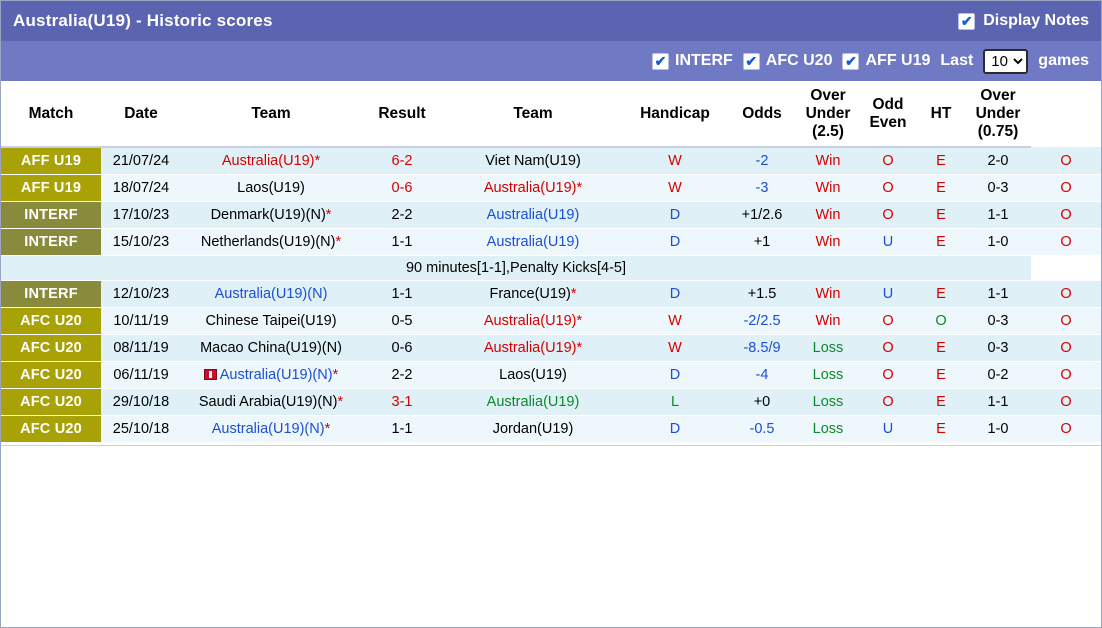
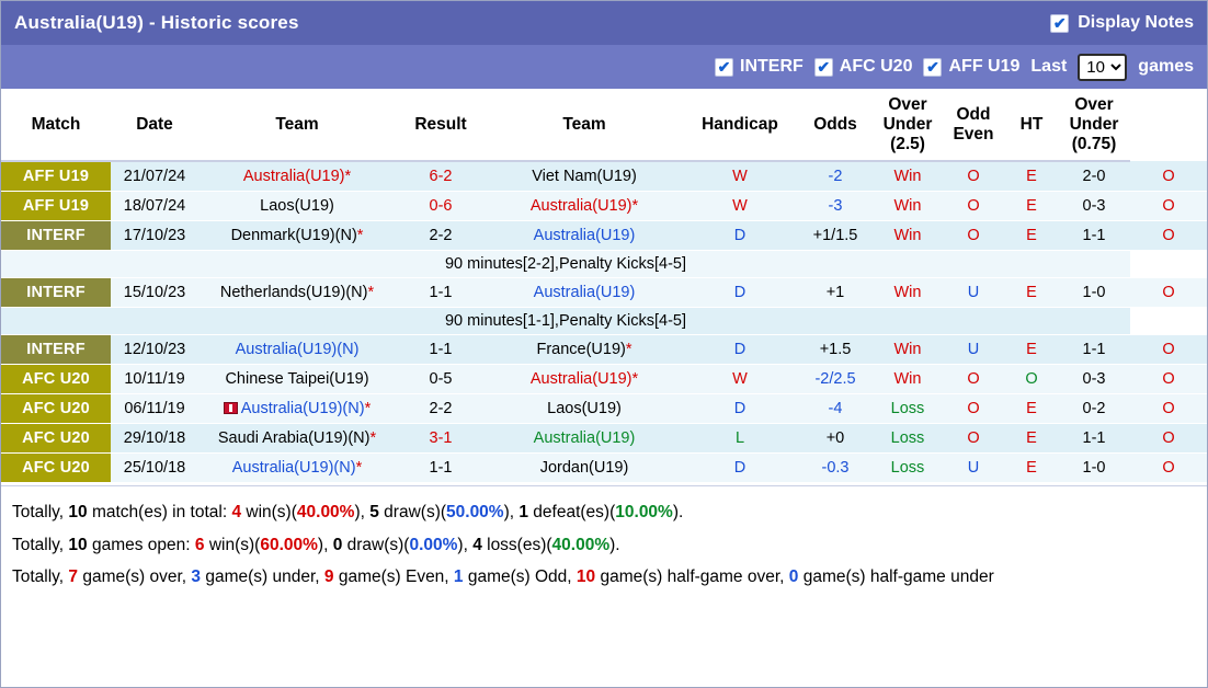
  Australia(U19) - Historic scores
  ✔
  Display Notes
  ✔
  INTERF
  ✔
  AFC U20
  ✔
  AFF U19
  Last
  10
  games
  Match	Date	Team	Result	Team	Handicap	Odds	OverUnder(2.5)	OddEven	HT	OverUnder(0.75)
  AFF U19	21/07/24	Australia(U19)*	6-2	Viet Nam(U19)	W	-2	Win	O	E	2-0	O
  AFF U19	18/07/24	Laos(U19)	0-6	Australia(U19)*	W	-3	Win	O	E	0-3	O
- INTERF	17/10/23	Denmark(U19)(N)*	2-2	Australia(U19)	D	+1/2.6	Win	O	E	1-1	O
+ INTERF	17/10/23	Denmark(U19)(N)*	2-2	Australia(U19)	D	+1/1.5	Win	O	E	1-1	O
+ 90 minutes[2-2],Penalty Kicks[4-5]
  INTERF	15/10/23	Netherlands(U19)(N)*	1-1	Australia(U19)	D	+1	Win	U	E	1-0	O
  90 minutes[1-1],Penalty Kicks[4-5]
  INTERF	12/10/23	Australia(U19)(N)	1-1	France(U19)*	D	+1.5	Win	U	E	1-1	O
  AFC U20	10/11/19	Chinese Taipei(U19)	0-5	Australia(U19)*	W	-2/2.5	Win	O	O	0-3	O
- AFC U20	08/11/19	Macao China(U19)(N)	0-6	Australia(U19)*	W	-8.5/9	Loss	O	E	0-3	O
  AFC U20	06/11/19	Australia(U19)(N)*	2-2	Laos(U19)	D	-4	Loss	O	E	0-2	O
  AFC U20	29/10/18	Saudi Arabia(U19)(N)*	3-1	Australia(U19)	L	+0	Loss	O	E	1-1	O
- AFC U20	25/10/18	Australia(U19)(N)*	1-1	Jordan(U19)	D	-0.5	Loss	U	E	1-0	O
+ AFC U20	25/10/18	Australia(U19)(N)*	1-1	Jordan(U19)	D	-0.3	Loss	U	E	1-0	O
+ Totally, 10 match(es) in total: 4 win(s)(40.00%), 5 draw(s)(50.00%), 1 defeat(es)(10.00%).
+ Totally, 10 games open: 6 win(s)(60.00%), 0 draw(s)(0.00%), 4 loss(es)(40.00%).
+ Totally, 7 game(s) over, 3 game(s) under, 9 game(s) Even, 1 game(s) Odd, 10 game(s) half-game over, 0 game(s) half-game under
